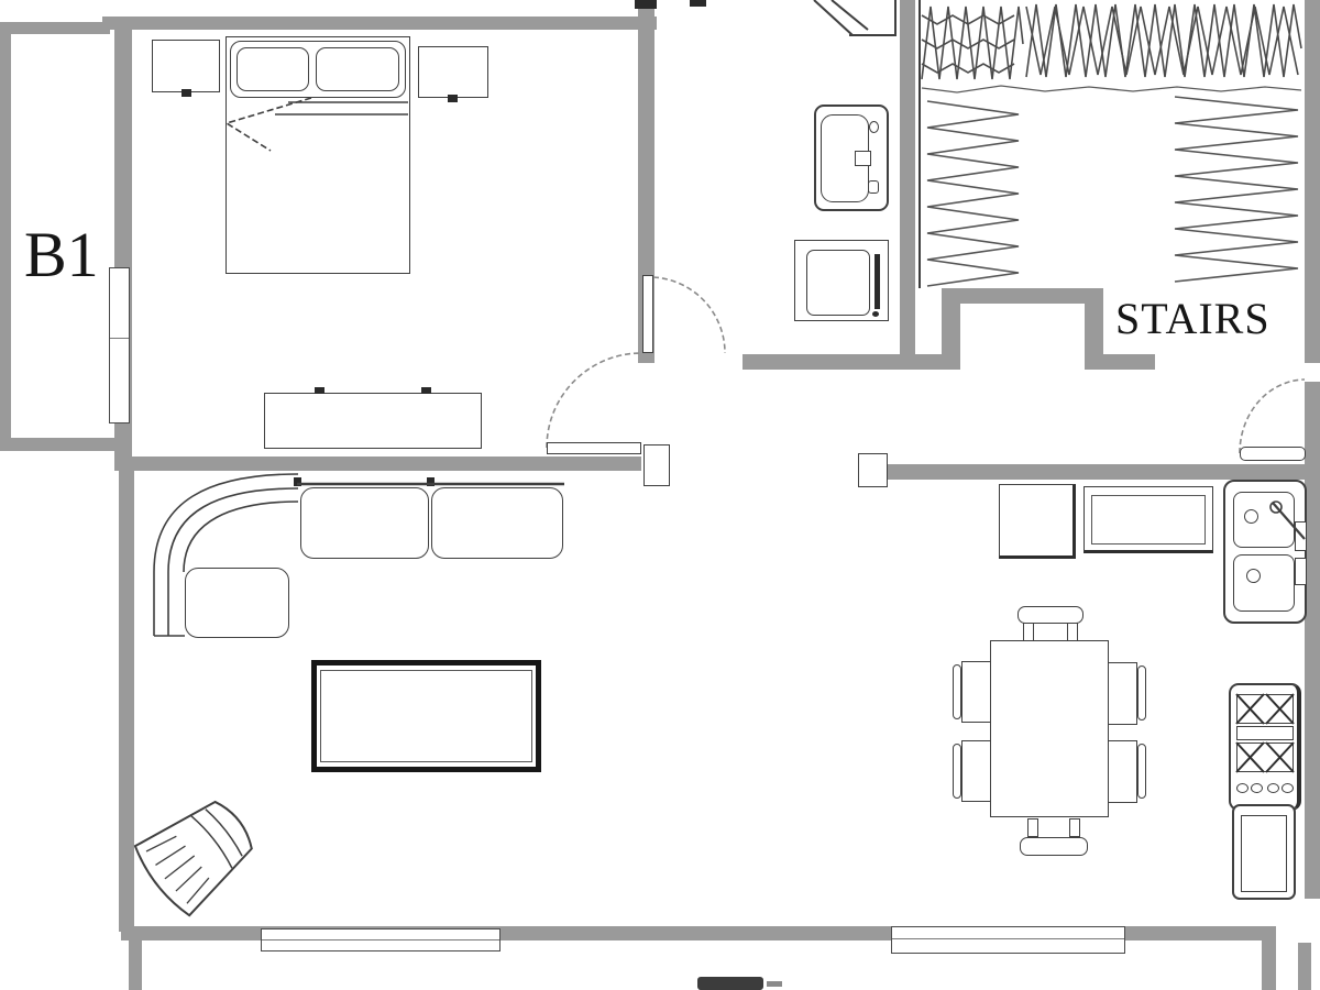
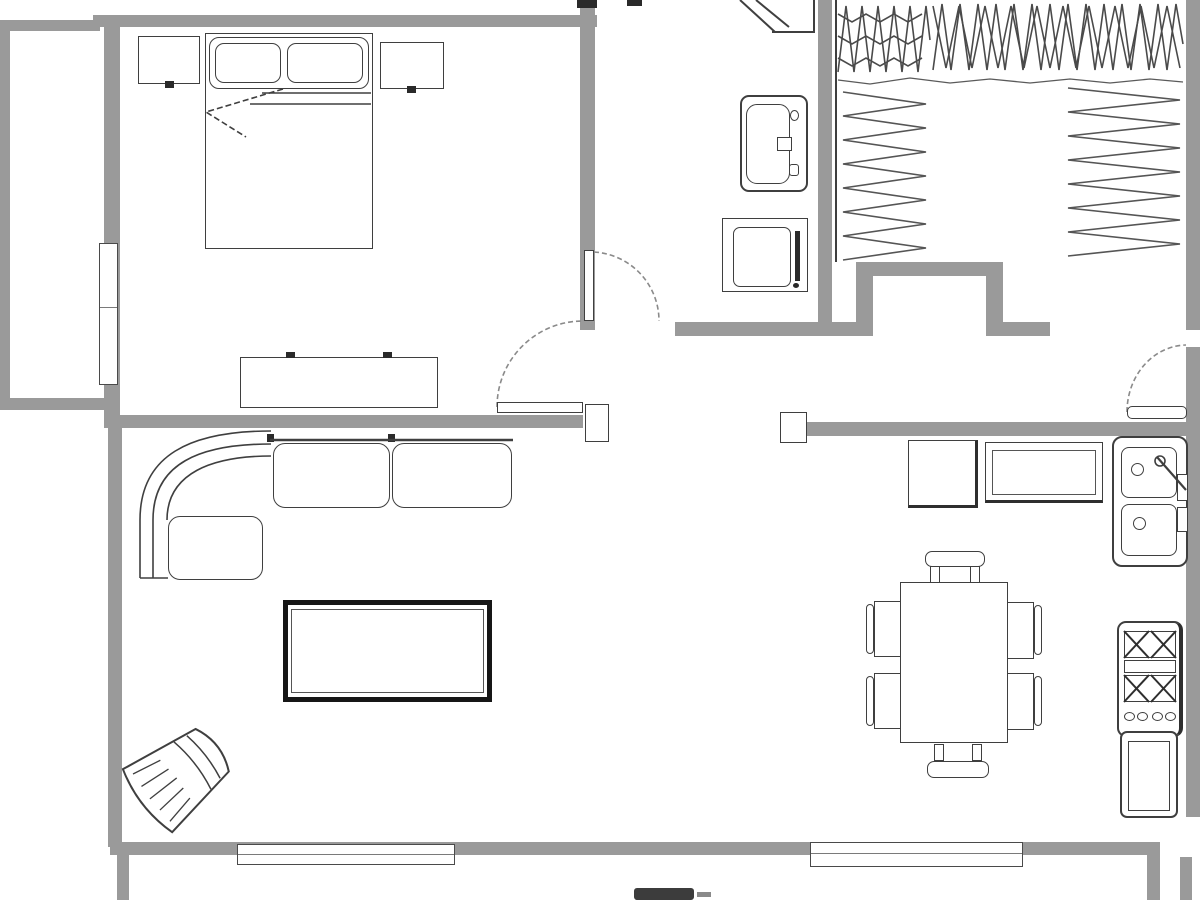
- B1
- STAIRS
